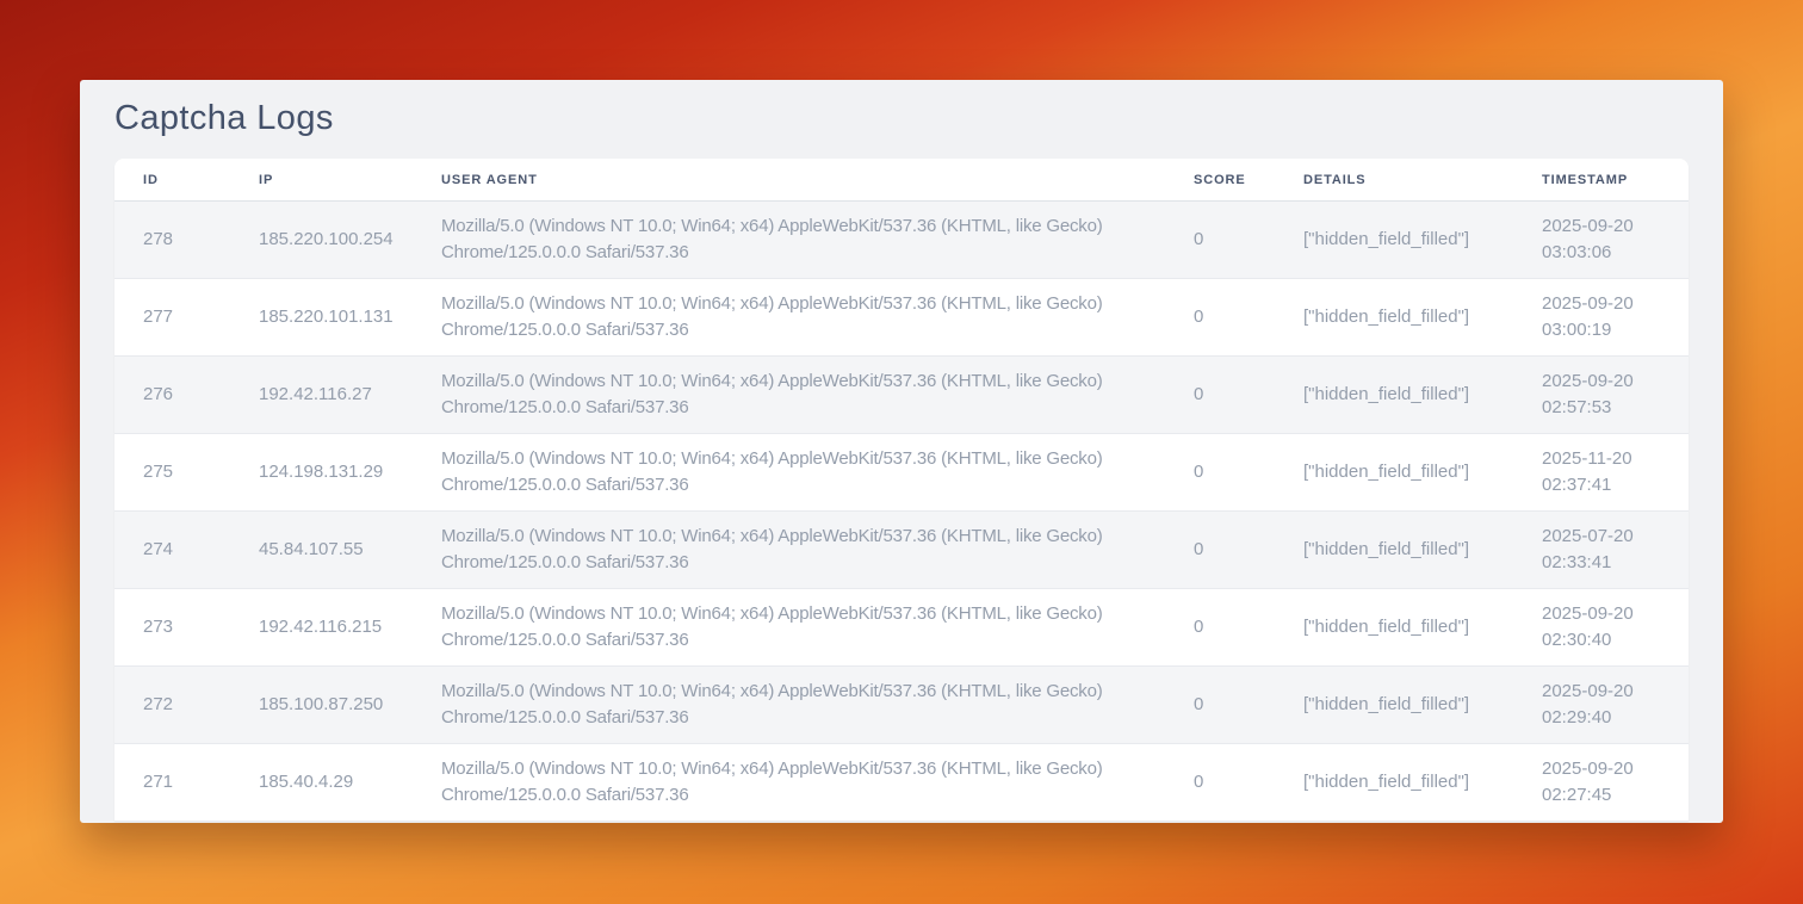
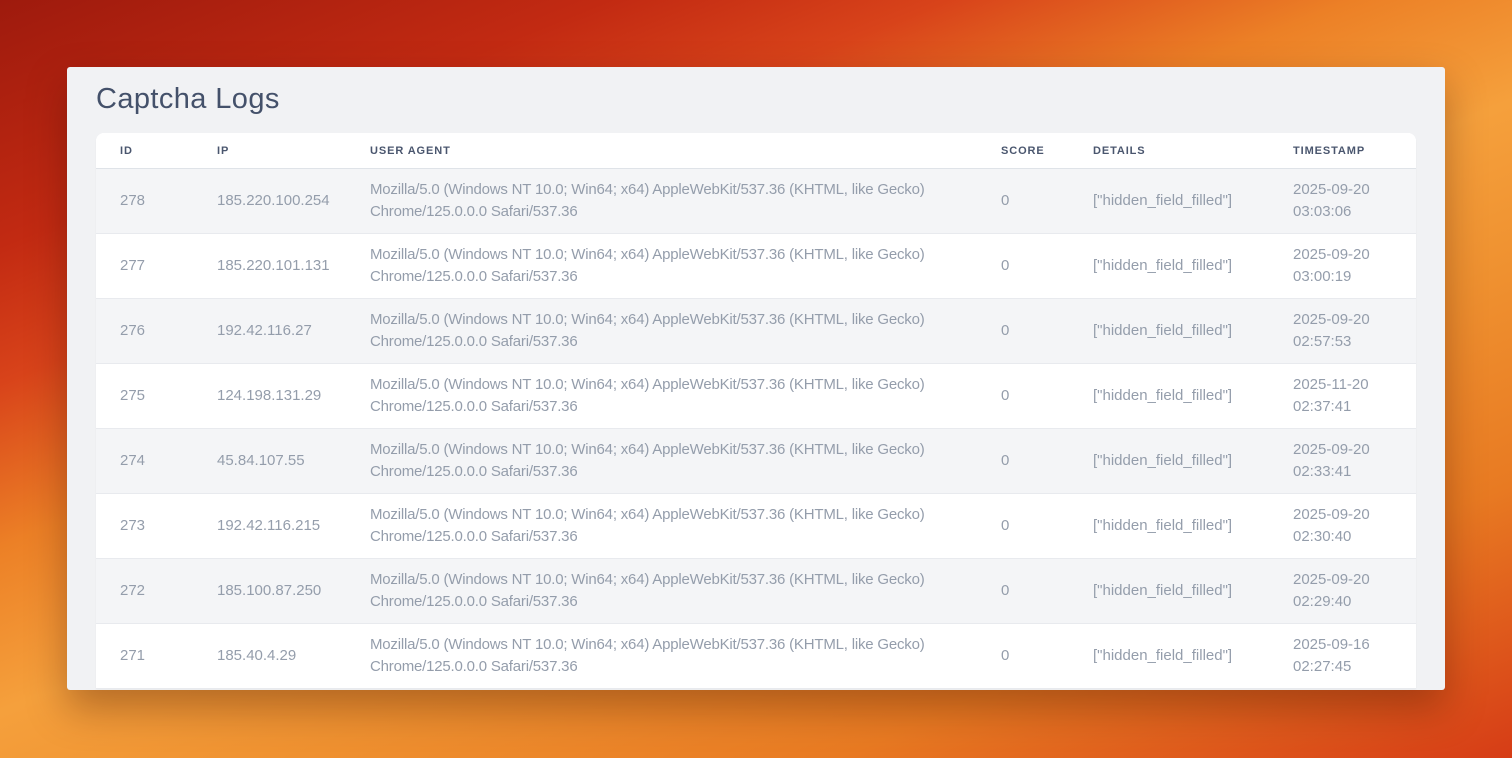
  Captcha Logs
  ID	IP	USER AGENT	SCORE	DETAILS	TIMESTAMP
  278	185.220.100.254	Mozilla/5.0 (Windows NT 10.0; Win64; x64) AppleWebKit/537.36 (KHTML, like Gecko) Chrome/125.0.0.0 Safari/537.36	0	["hidden_field_filled"]	2025-09-20 03:03:06
  277	185.220.101.131	Mozilla/5.0 (Windows NT 10.0; Win64; x64) AppleWebKit/537.36 (KHTML, like Gecko) Chrome/125.0.0.0 Safari/537.36	0	["hidden_field_filled"]	2025-09-20 03:00:19
  276	192.42.116.27	Mozilla/5.0 (Windows NT 10.0; Win64; x64) AppleWebKit/537.36 (KHTML, like Gecko) Chrome/125.0.0.0 Safari/537.36	0	["hidden_field_filled"]	2025-09-20 02:57:53
  275	124.198.131.29	Mozilla/5.0 (Windows NT 10.0; Win64; x64) AppleWebKit/537.36 (KHTML, like Gecko) Chrome/125.0.0.0 Safari/537.36	0	["hidden_field_filled"]	2025-11-20 02:37:41
- 274	45.84.107.55	Mozilla/5.0 (Windows NT 10.0; Win64; x64) AppleWebKit/537.36 (KHTML, like Gecko) Chrome/125.0.0.0 Safari/537.36	0	["hidden_field_filled"]	2025-07-20 02:33:41
+ 274	45.84.107.55	Mozilla/5.0 (Windows NT 10.0; Win64; x64) AppleWebKit/537.36 (KHTML, like Gecko) Chrome/125.0.0.0 Safari/537.36	0	["hidden_field_filled"]	2025-09-20 02:33:41
  273	192.42.116.215	Mozilla/5.0 (Windows NT 10.0; Win64; x64) AppleWebKit/537.36 (KHTML, like Gecko) Chrome/125.0.0.0 Safari/537.36	0	["hidden_field_filled"]	2025-09-20 02:30:40
  272	185.100.87.250	Mozilla/5.0 (Windows NT 10.0; Win64; x64) AppleWebKit/537.36 (KHTML, like Gecko) Chrome/125.0.0.0 Safari/537.36	0	["hidden_field_filled"]	2025-09-20 02:29:40
- 271	185.40.4.29	Mozilla/5.0 (Windows NT 10.0; Win64; x64) AppleWebKit/537.36 (KHTML, like Gecko) Chrome/125.0.0.0 Safari/537.36	0	["hidden_field_filled"]	2025-09-20 02:27:45
+ 271	185.40.4.29	Mozilla/5.0 (Windows NT 10.0; Win64; x64) AppleWebKit/537.36 (KHTML, like Gecko) Chrome/125.0.0.0 Safari/537.36	0	["hidden_field_filled"]	2025-09-16 02:27:45
